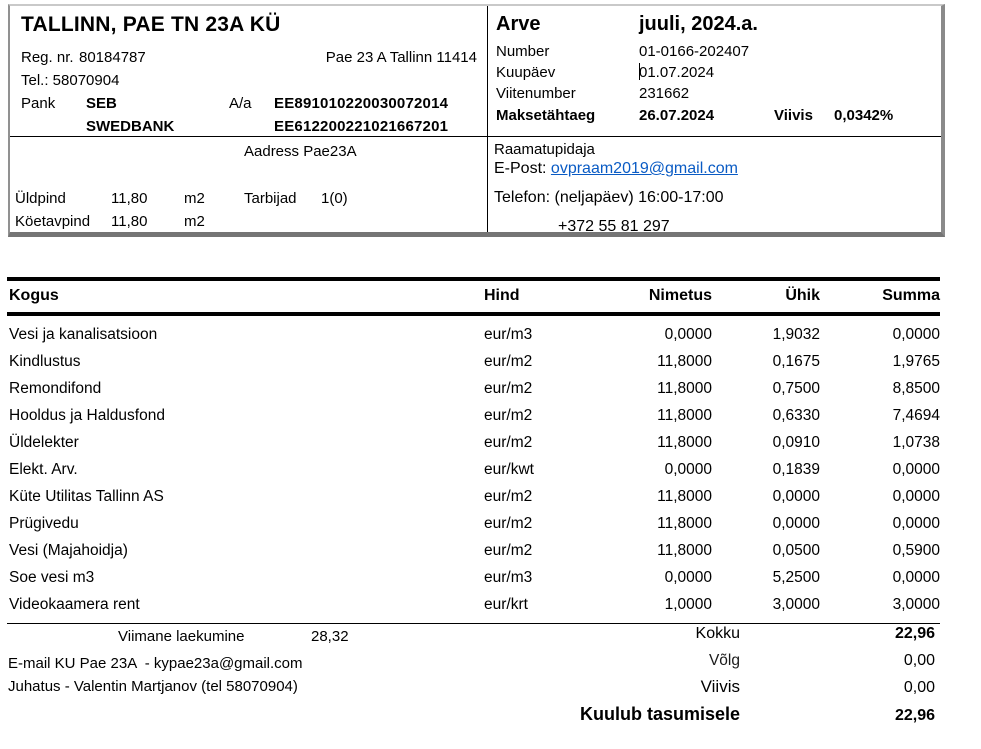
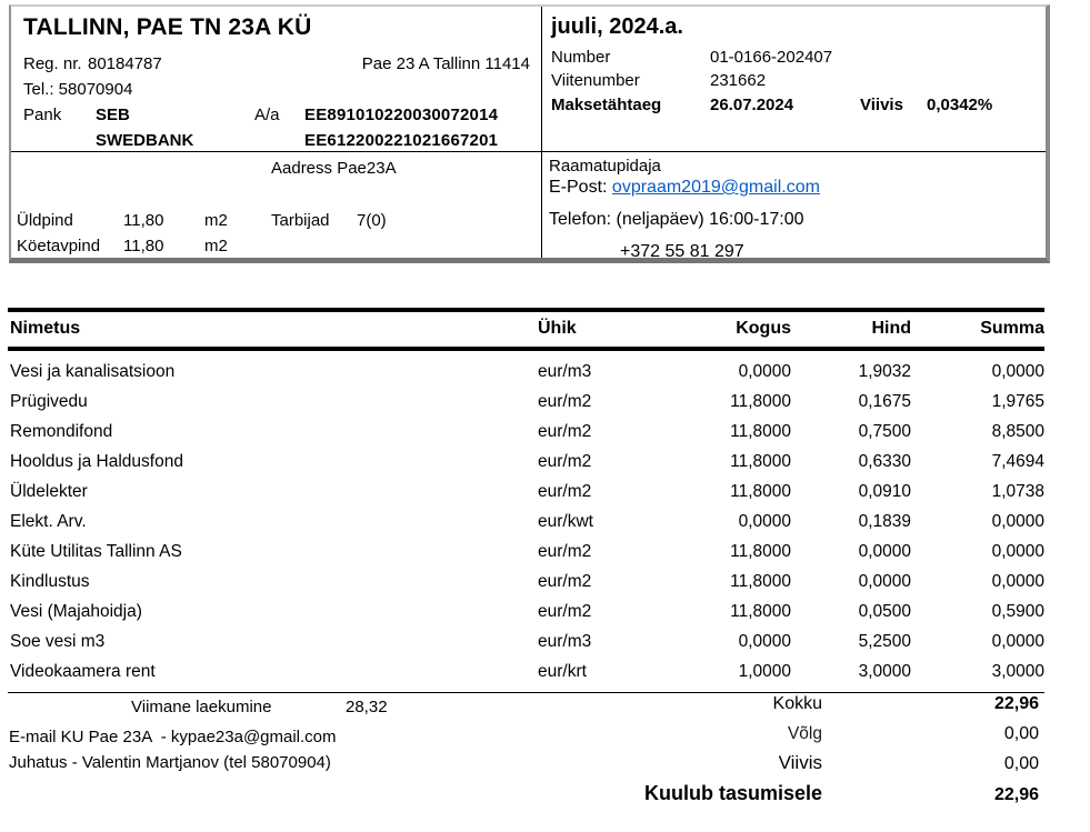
  TALLINN, PAE TN 23A KÜ
  Reg. nr.
  80184787
  Pae 23 A Tallinn 11414
  Tel.: 58070904
  Pank
  SEB
  A/a
  EE891010220030072014
  SWEDBANK
  EE612200221021667201
- Arve
  juuli, 2024.a.
  Number
  01-0166-202407
- Kuupäev
- 01.07.2024
  Viitenumber
  231662
  Maksetähtaeg
  26.07.2024
  Viivis
  0,0342%
  Aadress Pae23A
  Üldpind
  11,80
  m2
  Tarbijad
- 1(0)
+ 7(0)
  Köetavpind
  11,80
  m2
  Raamatupidaja
  E-Post: ovpraam2019@gmail.com
  Telefon: (neljapäev) 16:00-17:00
  +372 55 81 297
- Kogus
+ Nimetus
- Hind
+ Ühik
- Nimetus
+ Kogus
- Ühik
+ Hind
  Summa
  Vesi ja kanalisatsioon
  eur/m3
  0,0000
  1,9032
  0,0000
- Kindlustus
+ Prügivedu
  eur/m2
  11,8000
  0,1675
  1,9765
  Remondifond
  eur/m2
  11,8000
  0,7500
  8,8500
  Hooldus ja Haldusfond
  eur/m2
  11,8000
  0,6330
  7,4694
  Üldelekter
  eur/m2
  11,8000
  0,0910
  1,0738
  Elekt. Arv.
  eur/kwt
  0,0000
  0,1839
  0,0000
  Küte Utilitas Tallinn AS
  eur/m2
  11,8000
  0,0000
  0,0000
- Prügivedu
+ Kindlustus
  eur/m2
  11,8000
  0,0000
  0,0000
  Vesi (Majahoidja)
  eur/m2
  11,8000
  0,0500
  0,5900
  Soe vesi m3
  eur/m3
  0,0000
  5,2500
  0,0000
  Videokaamera rent
  eur/krt
  1,0000
  3,0000
  3,0000
  Viimane laekumine
  28,32
  E-mail KU Pae 23A - kypae23a@gmail.com
  Juhatus - Valentin Martjanov (tel 58070904)
  Kokku
  22,96
  Võlg
  0,00
  Viivis
  0,00
  Kuulub tasumisele
  22,96
